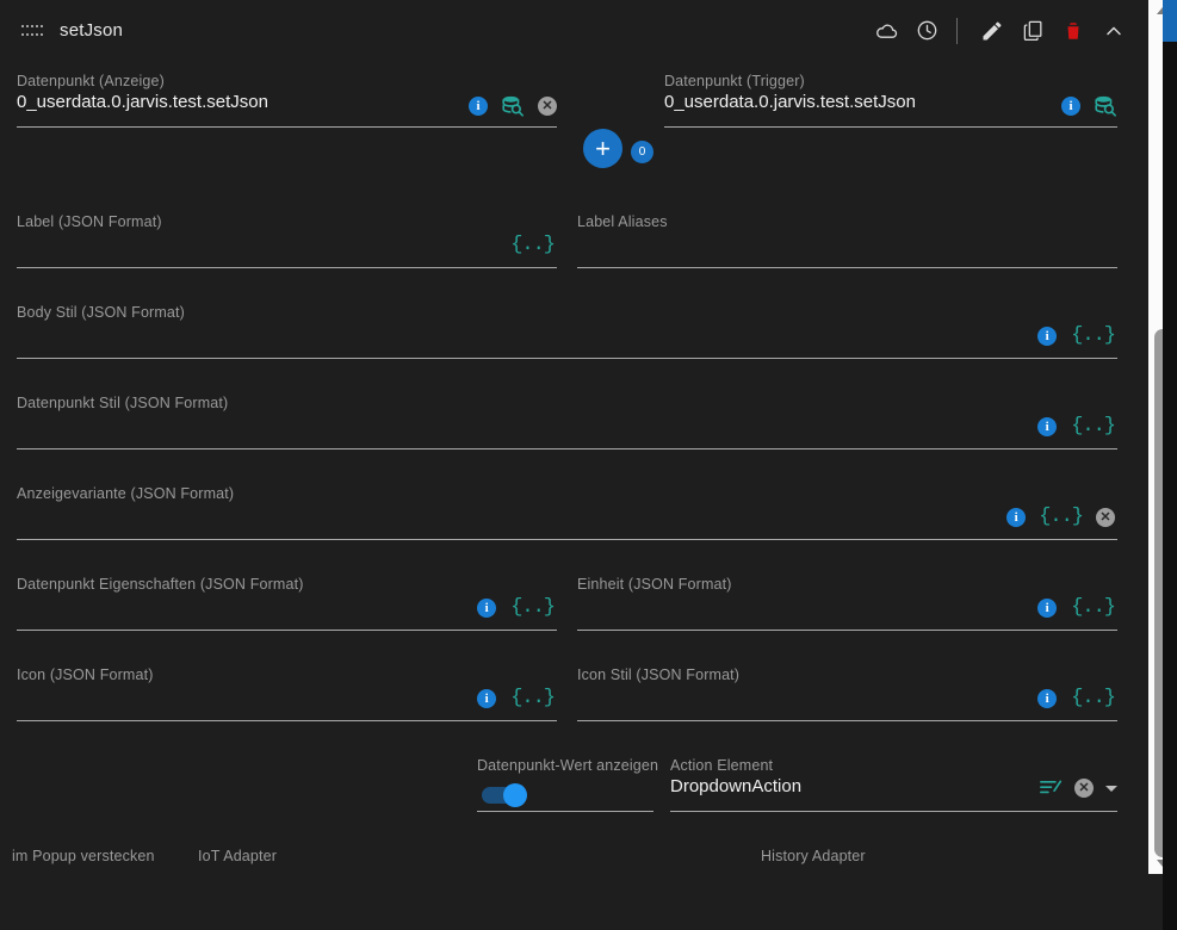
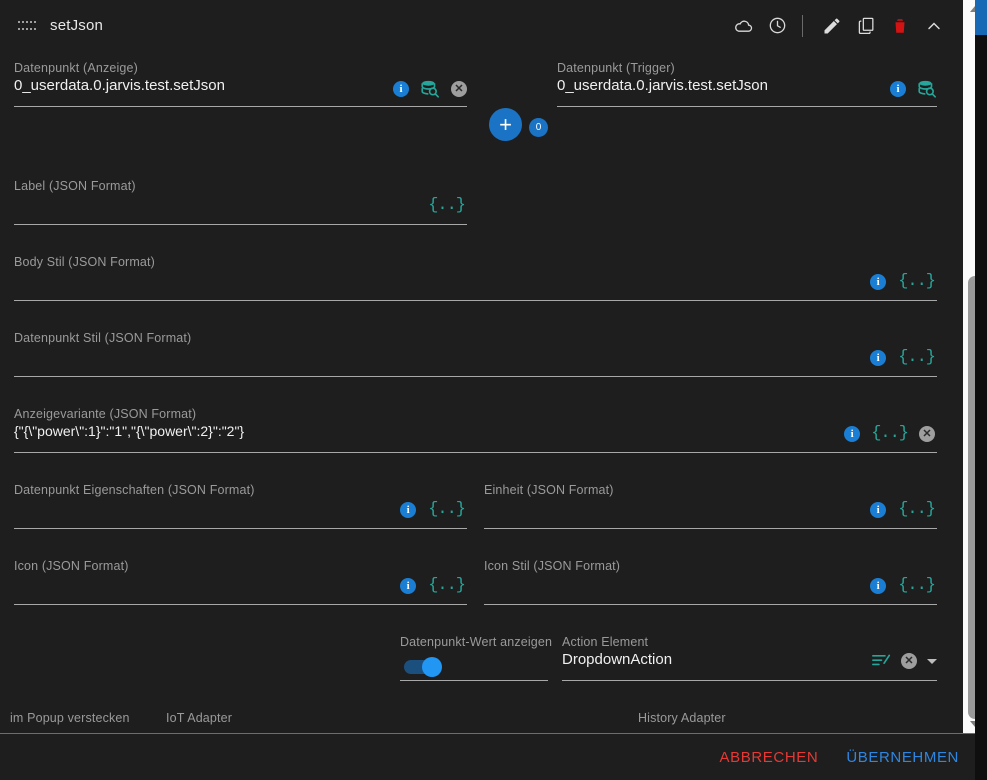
  setJson
  Datenpunkt (Anzeige)
  0_userdata.0.jarvis.test.setJson
  i
  ✕
  +
  0
  Datenpunkt (Trigger)
  0_userdata.0.jarvis.test.setJson
  i
  Label (JSON Format)
  {..}
- Label Aliases
  Body Stil (JSON Format)
  i
  {..}
  Datenpunkt Stil (JSON Format)
  i
  {..}
  Anzeigevariante (JSON Format)
+ {"{\"power\":1}":"1","{\"power\":2}":"2"}
  i
  {..}
  ✕
  Datenpunkt Eigenschaften (JSON Format)
  i
  {..}
  Einheit (JSON Format)
  i
  {..}
  Icon (JSON Format)
  i
  {..}
  Icon Stil (JSON Format)
  i
  {..}
  Datenpunkt-Wert anzeigen
  Action Element
  DropdownAction
  ✕
  im Popup verstecken
  IoT Adapter
  History Adapter
+ ABBRECHEN
+ ÜBERNEHMEN
